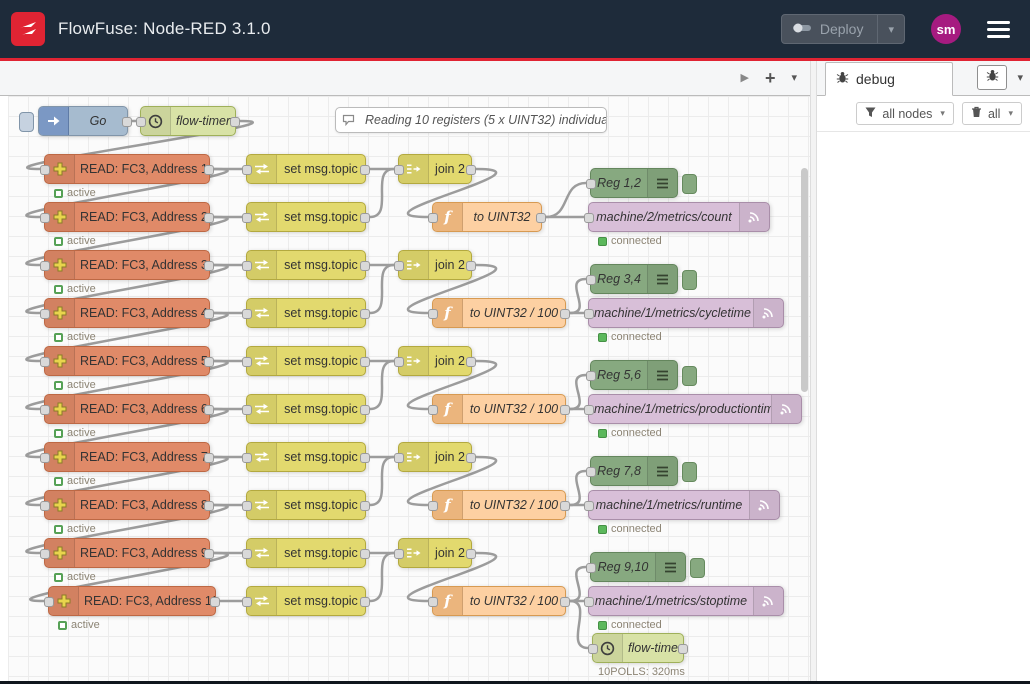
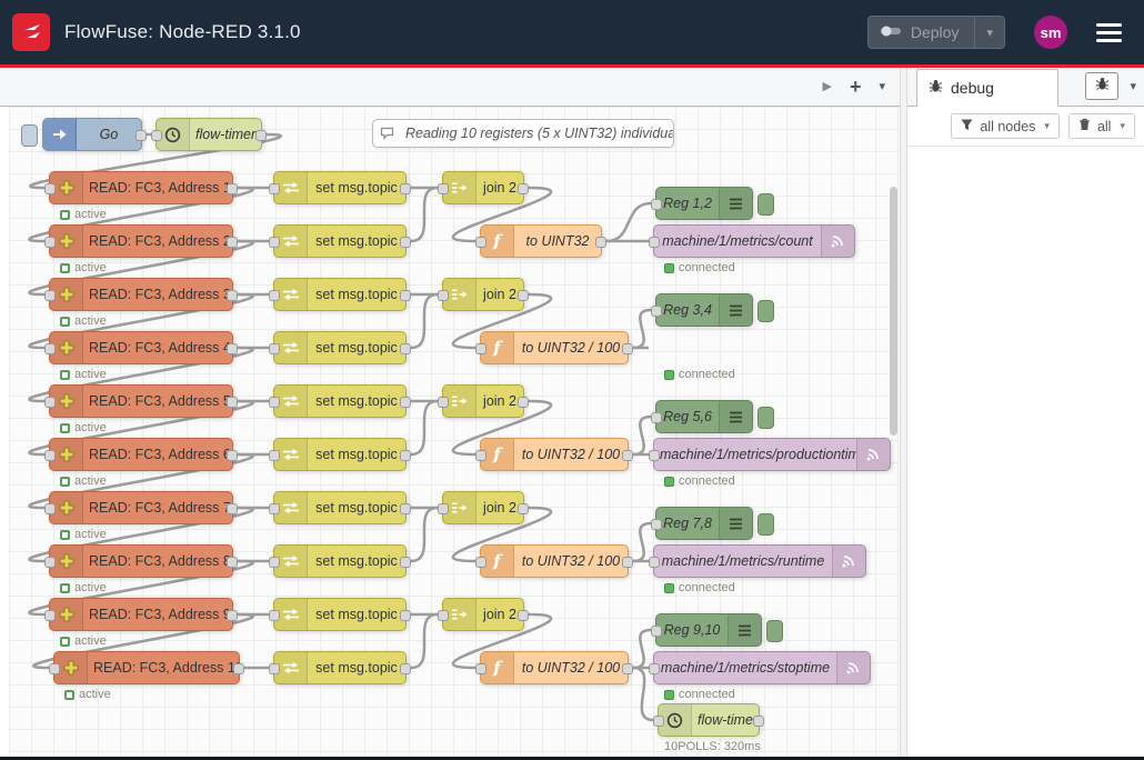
  FlowFuse: Node-RED 3.1.0
  Deploy
  ▾
  sm
  ▶
  +
  ▾
  Go
  flow-timer
  Reading 10 registers (5 x UINT32) individua
  READ: FC3, Address
  active
  READ: FC3, Address
  active
  READ: FC3, Address
  active
  READ: FC3, Address
  active
  READ: FC3, Address
  active
  READ: FC3, Address
  active
  READ: FC3, Address
  active
  READ: FC3, Address
  active
  READ: FC3, Address
  active
  READ: FC3, Address 1
  active
  set msg.topic
  set msg.topic
  set msg.topic
  set msg.topic
  set msg.topic
  set msg.topic
  set msg.topic
  set msg.topic
  set msg.topic
  set msg.topic
  join 2
  join 2
  join 2
  join 2
  join 2
  f
  to UINT32
  f
  to UINT32 / 100
  f
  to UINT32 / 100
  f
  to UINT32 / 100
  f
  to UINT32 / 100
  Reg 1,2
  Reg 3,4
  Reg 5,6
  Reg 7,8
  Reg 9,10
- machine/2/metrics/count
+ machine/1/metrics/count
  connected
- machine/1/metrics/cycletime
  connected
  machine/1/metrics/productiontim
  connected
  machine/1/metrics/runtime
  connected
  machine/1/metrics/stoptime
  connected
  flow-time
  10POLLS: 320ms
  debug
  ▾
  all nodes
  ▾
  all
  ▾
